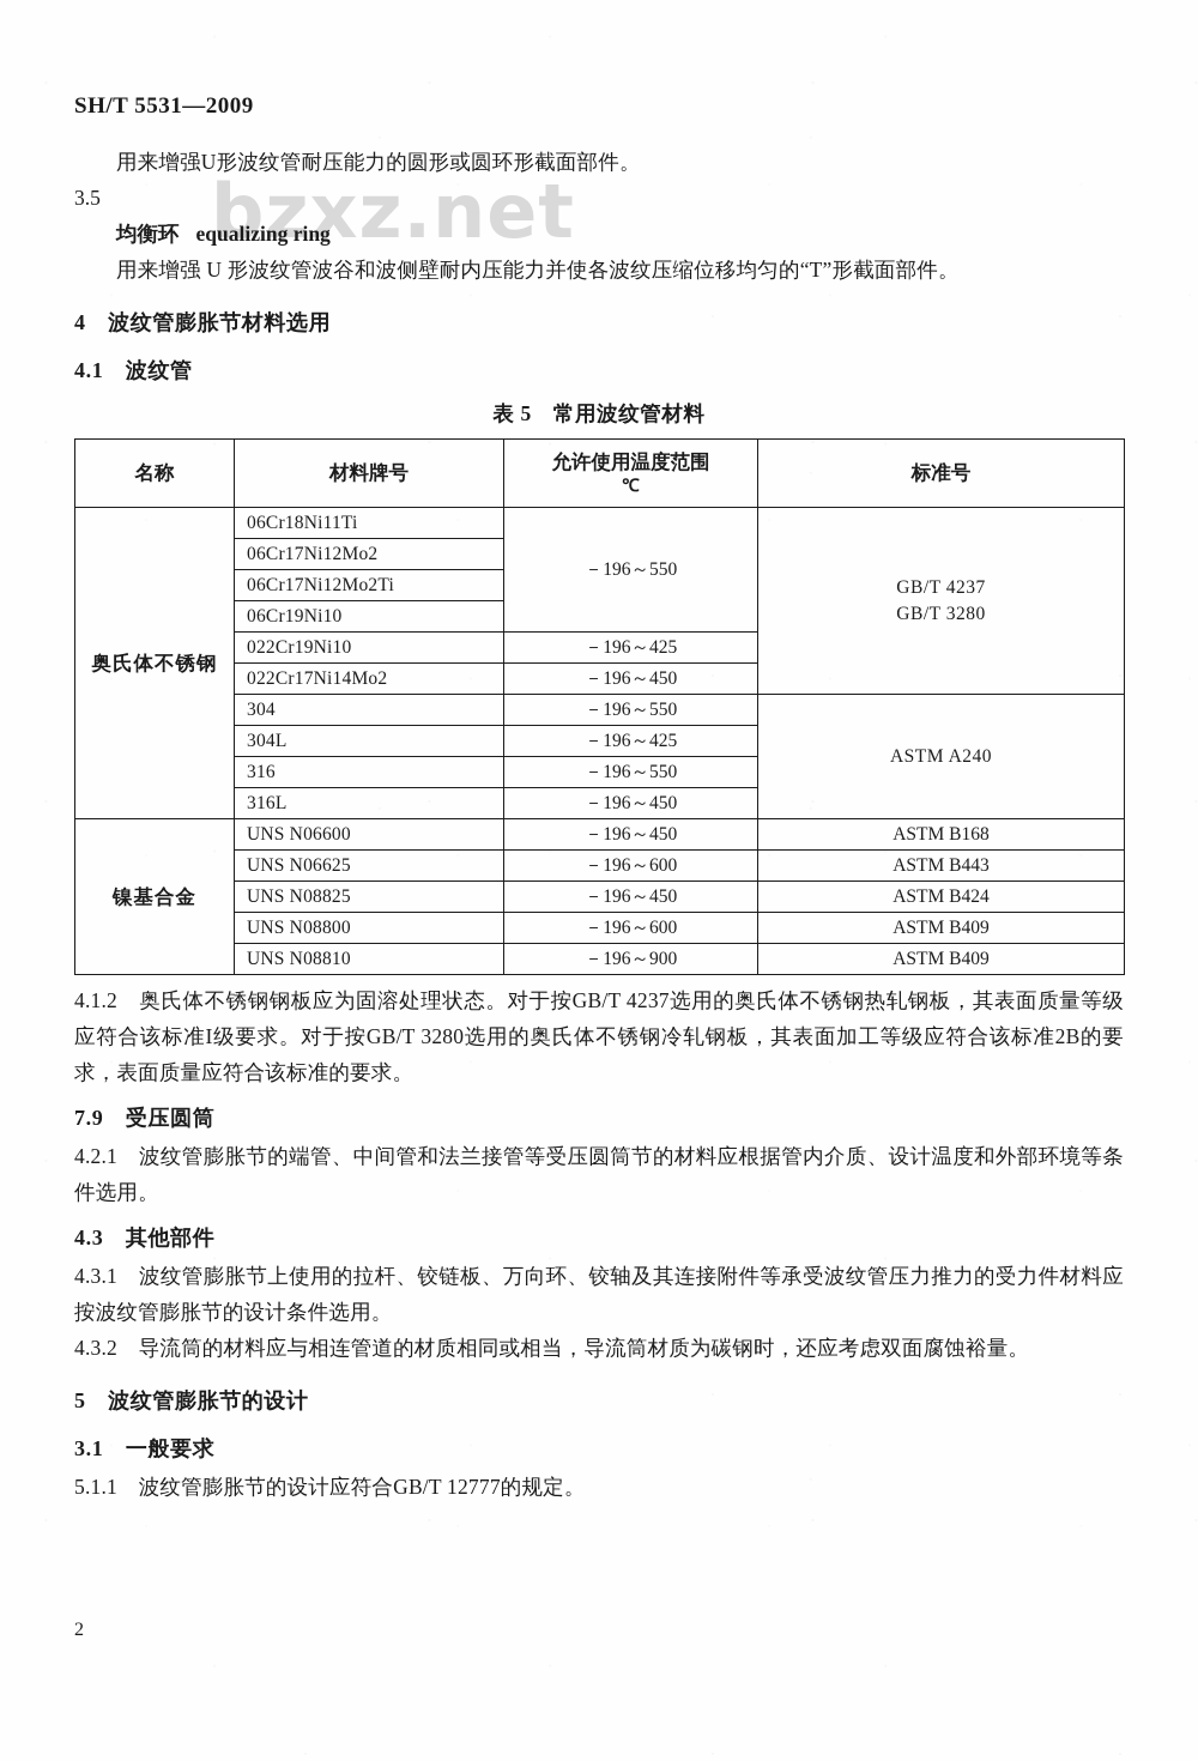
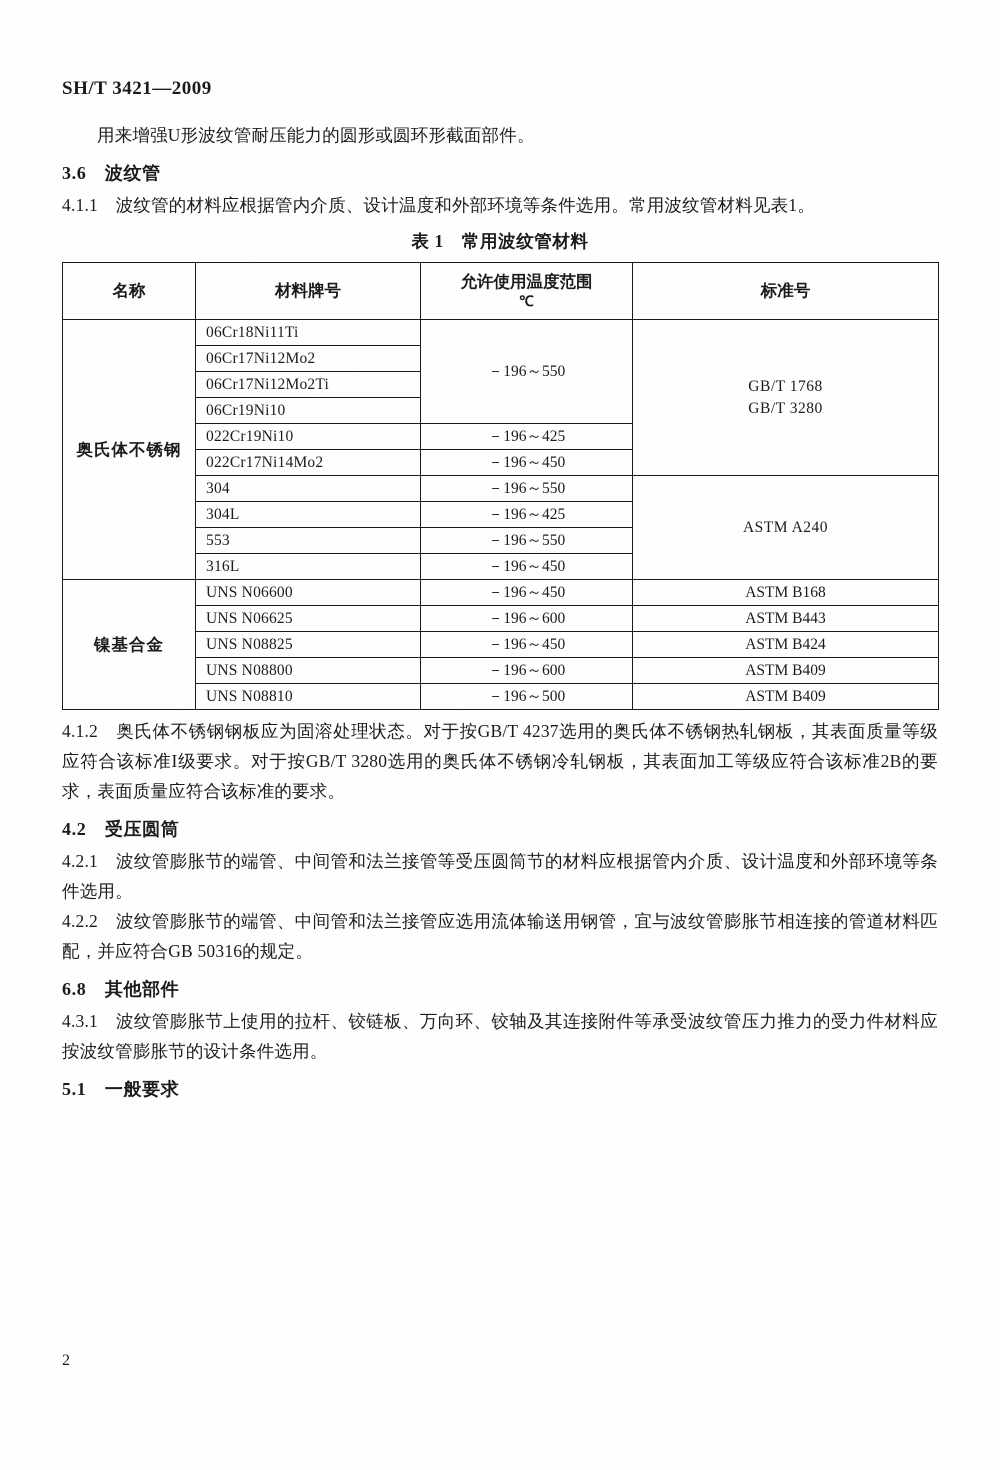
- bzxz.net
- SH/T 5531—2009
+ SH/T 3421—2009
  用来增强U形波纹管耐压能力的圆形或圆环形截面部件。
- 3.5
- 均衡环 equalizing ring
- 用来增强 U 形波纹管波谷和波侧壁耐内压能力并使各波纹压缩位移均匀的“T”形截面部件。
- 4 波纹管膨胀节材料选用
- 4.1 波纹管
+ 3.6 波纹管
+ 4.1.1 波纹管的材料应根据管内介质、设计温度和外部环境等条件选用。常用波纹管材料见表1。
- 表 5 常用波纹管材料
+ 表 1 常用波纹管材料
  名称	材料牌号	允许使用温度范围 ℃	标准号
- 奥氏体不锈钢	06Cr18Ni11Ti	－196～550	GB/T 4237 GB/T 3280
+ 奥氏体不锈钢	06Cr18Ni11Ti	－196～550	GB/T 1768 GB/T 3280
  06Cr17Ni12Mo2
  06Cr17Ni12Mo2Ti
  06Cr19Ni10
  022Cr19Ni10	－196～425
  022Cr17Ni14Mo2	－196～450
  304	－196～550	ASTM A240
  304L	－196～425
- 316	－196～550
+ 553	－196～550
  316L	－196～450
  镍基合金	UNS N06600	－196～450	ASTM B168
  UNS N06625	－196～600	ASTM B443
  UNS N08825	－196～450	ASTM B424
  UNS N08800	－196～600	ASTM B409
- UNS N08810	－196～900	ASTM B409
+ UNS N08810	－196～500	ASTM B409
  4.1.2 奥氏体不锈钢钢板应为固溶处理状态。对于按GB/T 4237选用的奥氏体不锈钢热轧钢板，其表面质量等级应符合该标准I级要求。对于按GB/T 3280选用的奥氏体不锈钢冷轧钢板，其表面加工等级应符合该标准2B的要求，表面质量应符合该标准的要求。
- 7.9 受压圆筒
+ 4.2 受压圆筒
  4.2.1 波纹管膨胀节的端管、中间管和法兰接管等受压圆筒节的材料应根据管内介质、设计温度和外部环境等条件选用。
+ 4.2.2 波纹管膨胀节的端管、中间管和法兰接管应选用流体输送用钢管，宜与波纹管膨胀节相连接的管道材料匹配，并应符合GB 50316的规定。
- 4.3 其他部件
+ 6.8 其他部件
  4.3.1 波纹管膨胀节上使用的拉杆、铰链板、万向环、铰轴及其连接附件等承受波纹管压力推力的受力件材料应按波纹管膨胀节的设计条件选用。
- 4.3.2 导流筒的材料应与相连管道的材质相同或相当，导流筒材质为碳钢时，还应考虑双面腐蚀裕量。
- 5 波纹管膨胀节的设计
- 3.1 一般要求
+ 5.1 一般要求
- 5.1.1 波纹管膨胀节的设计应符合GB/T 12777的规定。
  2
